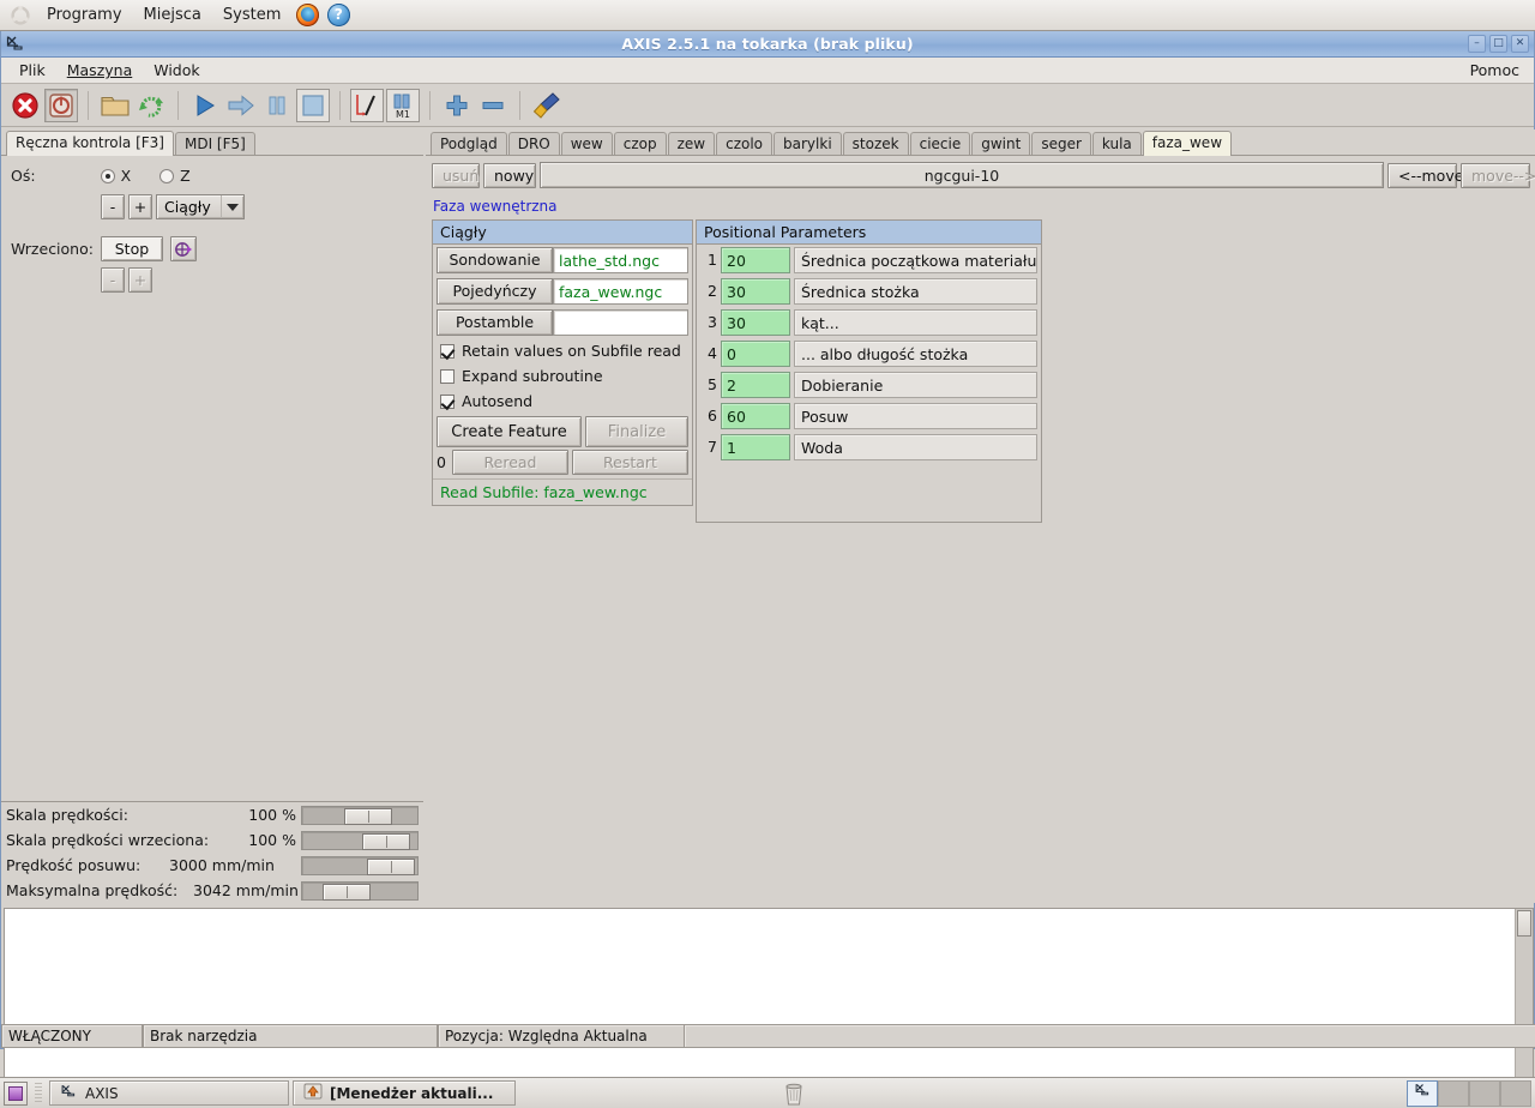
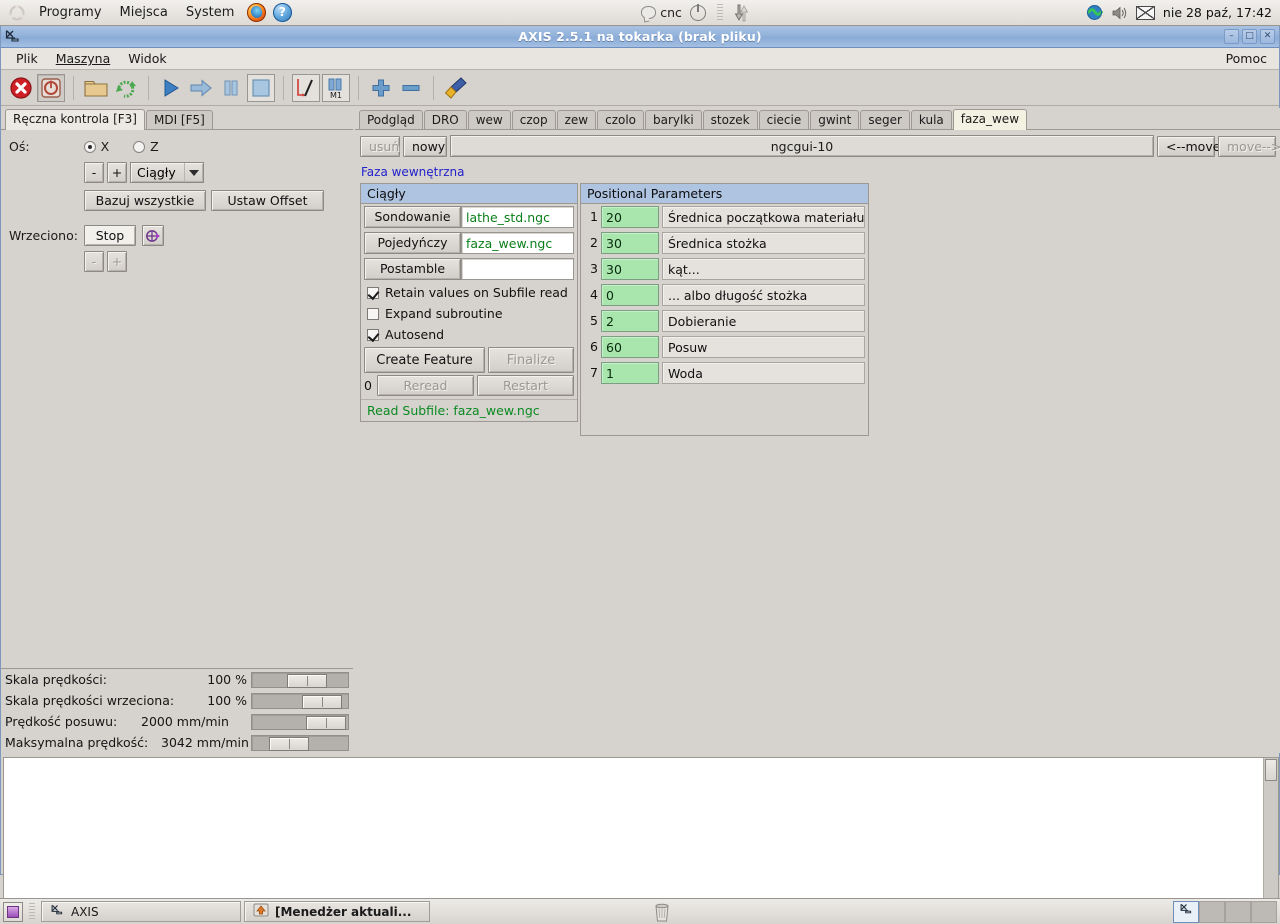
  Programy
  Miejsca
  System
  ?
+ cnc
+ nie 28 paź, 17:42
  AXIS 2.5.1 na tokarka (brak pliku)
  –
  □
  ✕
  Plik
  Maszyna
  Widok
  Pomoc
  M1
  Ręczna kontrola [F3]
  MDI [F5]
  Oś:
  X
  Z
  -
  +
  Ciągły
+ Bazuj wszystkie
+ Ustaw Offset
  Wrzeciono:
  Stop
  -
  +
  Skala prędkości:
  100 %
  Skala prędkości wrzeciona:
  100 %
  Prędkość posuwu:
- 3000 mm/min
+ 2000 mm/min
  Maksymalna prędkość:
  3042 mm/min
  Podgląd
  DRO
  wew
  czop
  zew
  czolo
  barylki
  stozek
  ciecie
  gwint
  seger
  kula
  faza_wew
  usuń
  nowy
  ngcgui-10
  <--move
  move-->
  Faza wewnętrzna
  Ciągły
  Sondowanie
  lathe_std.ngc
  Pojedyńczy
  faza_wew.ngc
  Postamble
  Retain values on Subfile read
  Expand subroutine
  Autosend
  Create Feature
  Finalize
  0
  Reread
  Restart
  Read Subfile: faza_wew.ngc
  Positional Parameters
  1
  20
  Średnica początkowa materiału
  2
  30
  Średnica stożka
  3
  30
  kąt...
  4
  0
  ... albo długość stożka
  5
  2
  Dobieranie
  6
  60
  Posuw
  7
  1
  Woda
- WŁĄCZONY
- Brak narzędzia
- Pozycja: Względna Aktualna
  AXIS
  [Menedżer aktuali...
